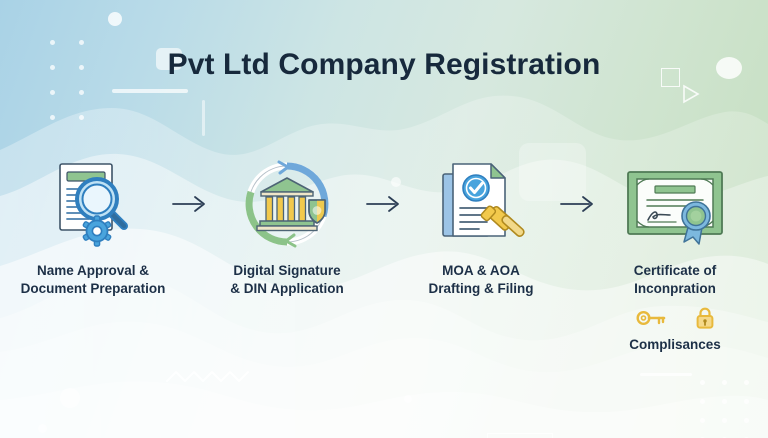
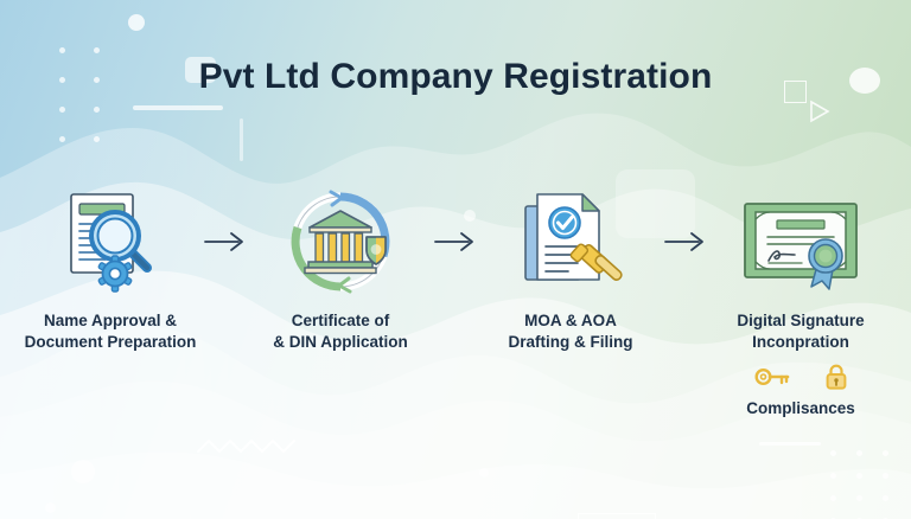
  Pvt Ltd Company Registration
  Name Approval &
  Document Preparation
- Digital Signature
+ Certificate of
  & DIN Application
  MOA & AOA
  Drafting & Filing
- Certificate of
+ Digital Signature
  Inconpration
  Complisances
